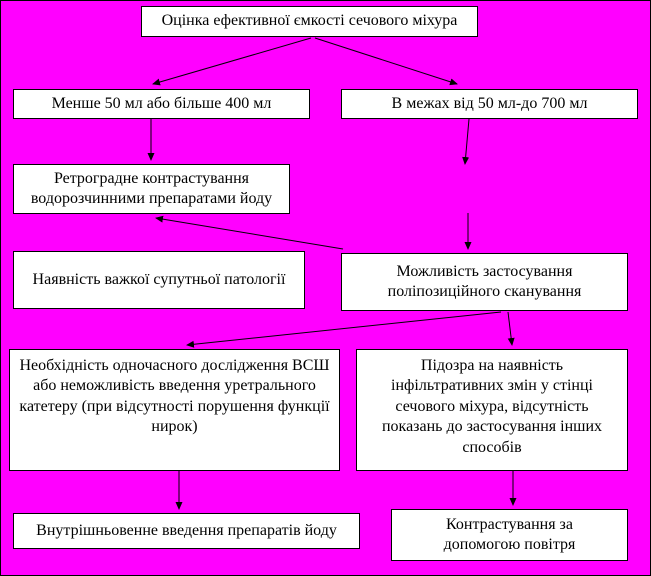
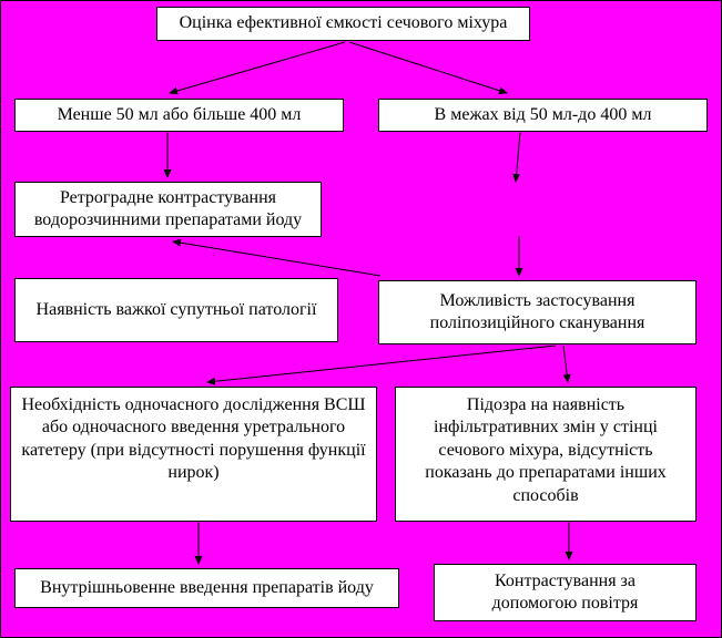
  Оцінка ефективної ємкості сечового міхура
  Менше 50 мл або більше 400 мл
- В межах від 50 мл-до 700 мл
+ В межах від 50 мл-до 400 мл
  Ретроградне контрастування водорозчинними препаратами йоду
  Наявність важкої супутньої патології
  Можливість застосування поліпозиційного сканування
- Необхідність одночасного дослідження ВСШ або неможливість введення уретрального катетеру (при відсутності порушення функції нирок)
+ Необхідність одночасного дослідження ВСШ або одночасного введення уретрального катетеру (при відсутності порушення функції нирок)
- Підозра на наявність інфільтративних змін у стінці сечового міхура, відсутність показань до застосування інших способів
+ Підозра на наявність інфільтративних змін у стінці сечового міхура, відсутність показань до препаратами інших способів
  Внутрішньовенне введення препаратів йоду
  Контрастування за допомогою повітря
